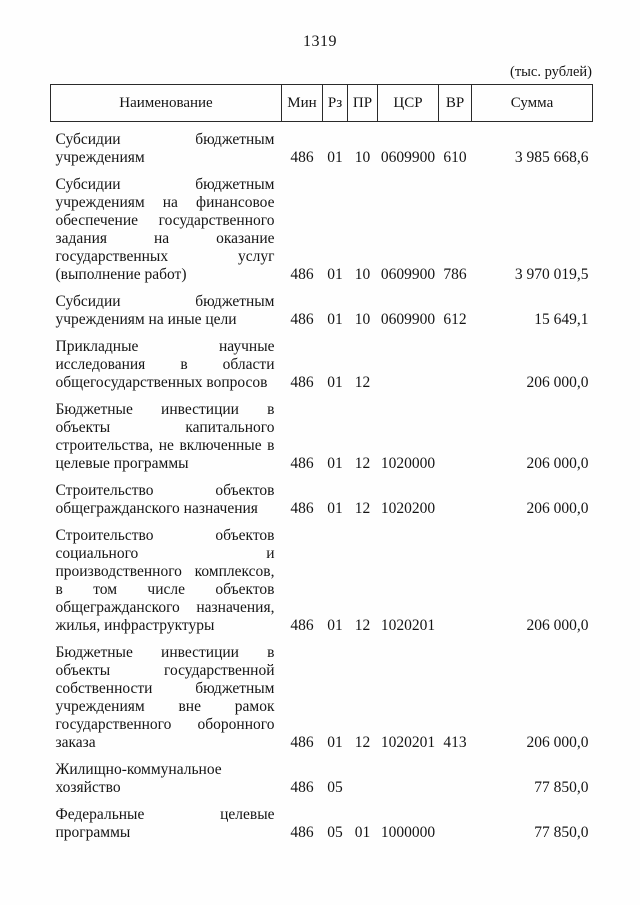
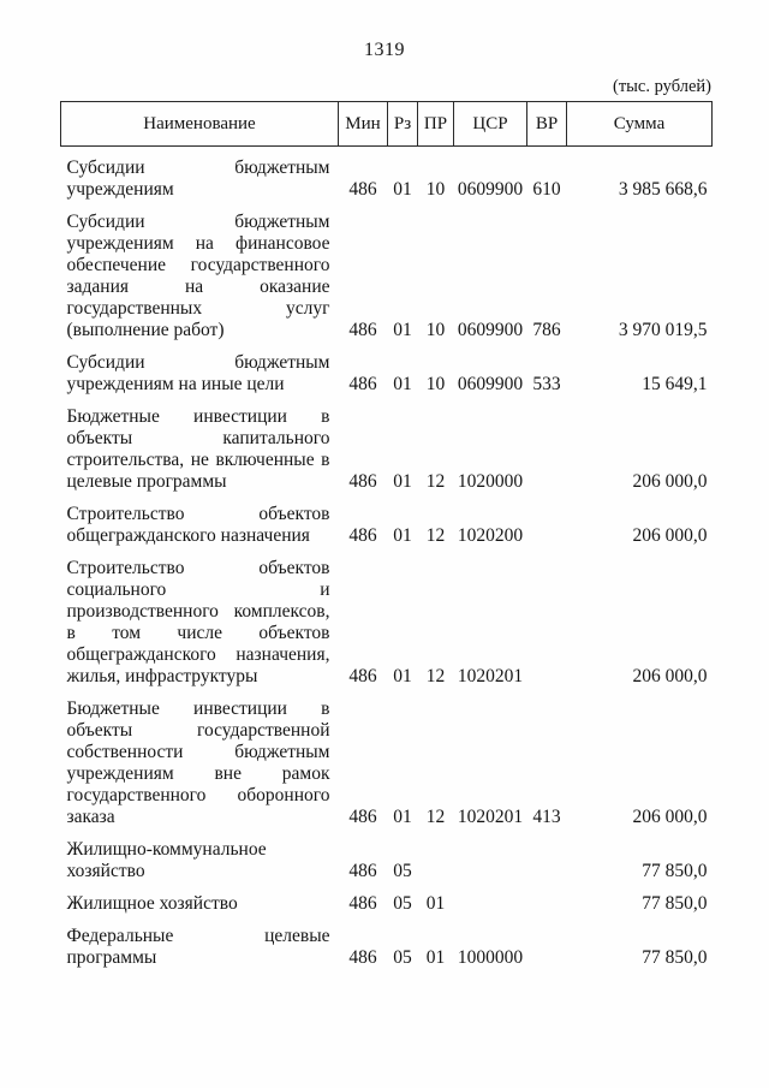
  1319
  (тыс. рублей)
  Наименование	Мин	Рз	ПР	ЦСР	ВР	Сумма
  Субсидии бюджетным учреждениям	486	01	10	0609900	610	3 985 668,6
  Субсидии бюджетным учреждениям на финансовое обеспечение государственного задания на оказание государственных услуг (выполнение работ)	486	01	10	0609900	786	3 970 019,5
- Субсидии бюджетным учреждениям на иные цели	486	01	10	0609900	612	15 649,1
+ Субсидии бюджетным учреждениям на иные цели	486	01	10	0609900	533	15 649,1
- Прикладные научные исследования в области общегосударственных вопросов	486	01	12			206 000,0
  Бюджетные инвестиции в объекты капитального строительства, не включенные в целевые программы	486	01	12	1020000		206 000,0
  Строительство объектов общегражданского назначения	486	01	12	1020200		206 000,0
  Строительство объектов социального и производственного комплексов, в том числе объектов общегражданского назначения, жилья, инфраструктуры	486	01	12	1020201		206 000,0
  Бюджетные инвестиции в объекты государственной собственности бюджетным учреждениям вне рамок государственного оборонного заказа	486	01	12	1020201	413	206 000,0
  Жилищно-коммунальное хозяйство	486	05				77 850,0
+ Жилищное хозяйство	486	05	01			77 850,0
  Федеральные целевые программы	486	05	01	1000000		77 850,0
